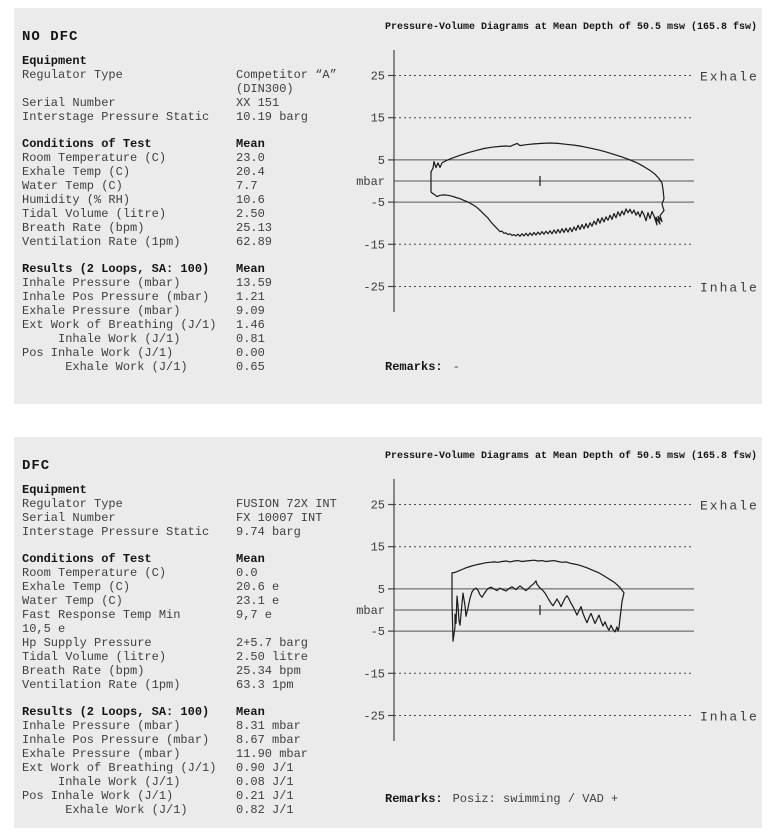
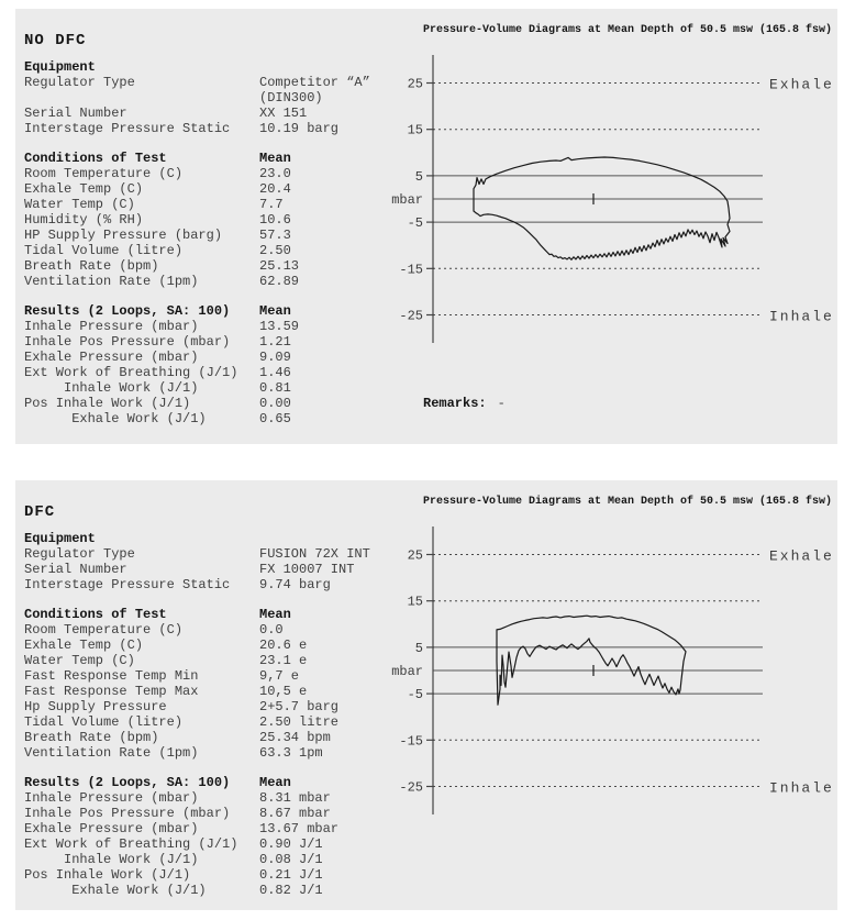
  NO DFC
  Pressure-Volume Diagrams at Mean Depth of 50.5 msw (165.8 fsw)
  Equipment
  Regulator Type
  Competitor “A”
  (DIN300)
  Serial Number
  XX 151
  Interstage Pressure Static
  10.19 barg
  Conditions of Test
  Mean
  Room Temperature (C)
  23.0
  Exhale Temp (C)
  20.4
  Water Temp (C)
  7.7
  Humidity (% RH)
  10.6
+ HP Supply Pressure (barg)
+ 57.3
  Tidal Volume (litre)
  2.50
  Breath Rate (bpm)
  25.13
  Ventilation Rate (1pm)
  62.89
  Results (2 Loops, SA: 100)
  Mean
  Inhale Pressure (mbar)
  13.59
  Inhale Pos Pressure (mbar)
  1.21
  Exhale Pressure (mbar)
  9.09
  Ext Work of Breathing (J/1)
  1.46
  Inhale Work (J/1)
  0.81
  Pos Inhale Work (J/1)
  0.00
  Exhale Work (J/1)
  0.65
  25
  15
  5
  -5
  -15
  -25
  mbar
  Exhale
  Inhale
  Remarks: -
  DFC
  Pressure-Volume Diagrams at Mean Depth of 50.5 msw (165.8 fsw)
  Equipment
  Regulator Type
  FUSION 72X INT
  Serial Number
  FX 10007 INT
  Interstage Pressure Static
  9.74 barg
  Conditions of Test
  Mean
  Room Temperature (C)
  0.0
  Exhale Temp (C)
  20.6 e
  Water Temp (C)
  23.1 e
  Fast Response Temp Min
  9,7 e
+ Fast Response Temp Max
  10,5 e
  Hp Supply Pressure
  2+5.7 barg
  Tidal Volume (litre)
  2.50 litre
  Breath Rate (bpm)
  25.34 bpm
  Ventilation Rate (1pm)
  63.3 1pm
  Results (2 Loops, SA: 100)
  Mean
  Inhale Pressure (mbar)
  8.31 mbar
  Inhale Pos Pressure (mbar)
  8.67 mbar
  Exhale Pressure (mbar)
- 11.90 mbar
+ 13.67 mbar
  Ext Work of Breathing (J/1)
  0.90 J/1
  Inhale Work (J/1)
  0.08 J/1
  Pos Inhale Work (J/1)
  0.21 J/1
  Exhale Work (J/1)
  0.82 J/1
  25
  15
  5
  -5
  -15
  -25
  mbar
  Exhale
  Inhale
- Remarks: Posiz: swimming / VAD +
